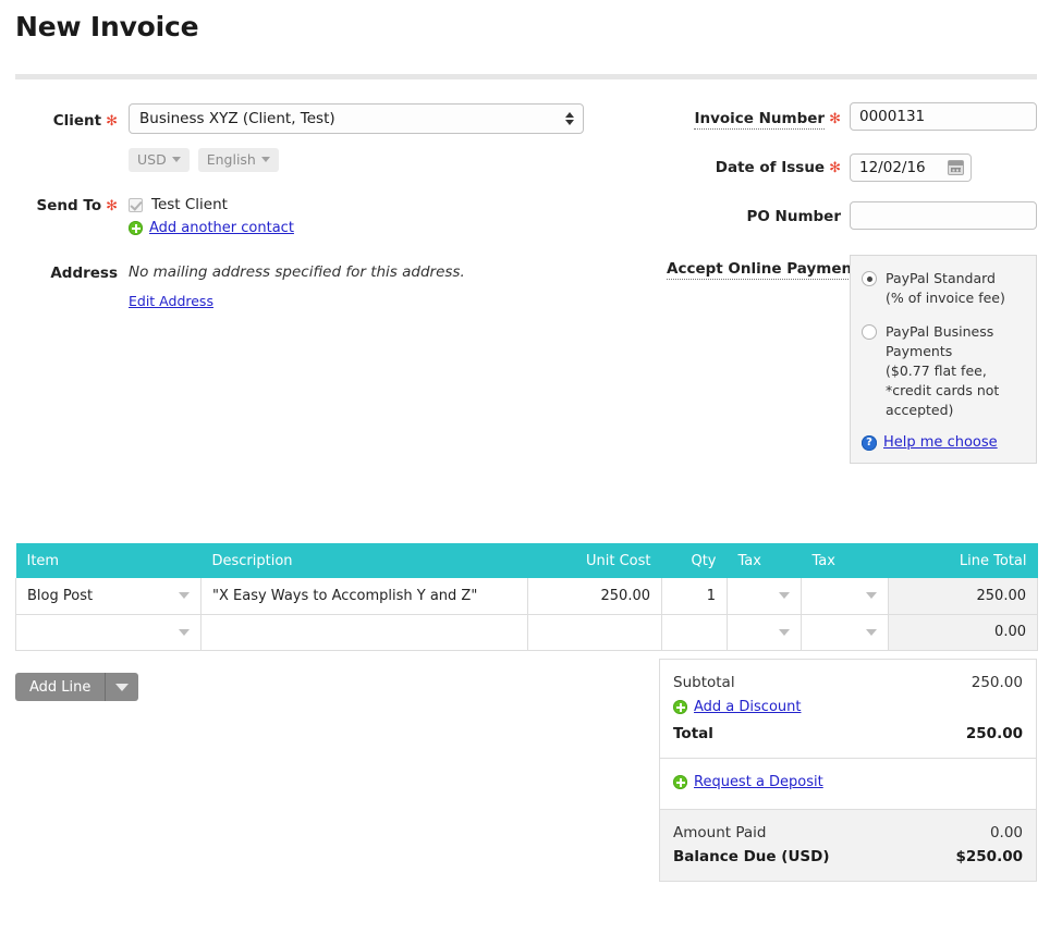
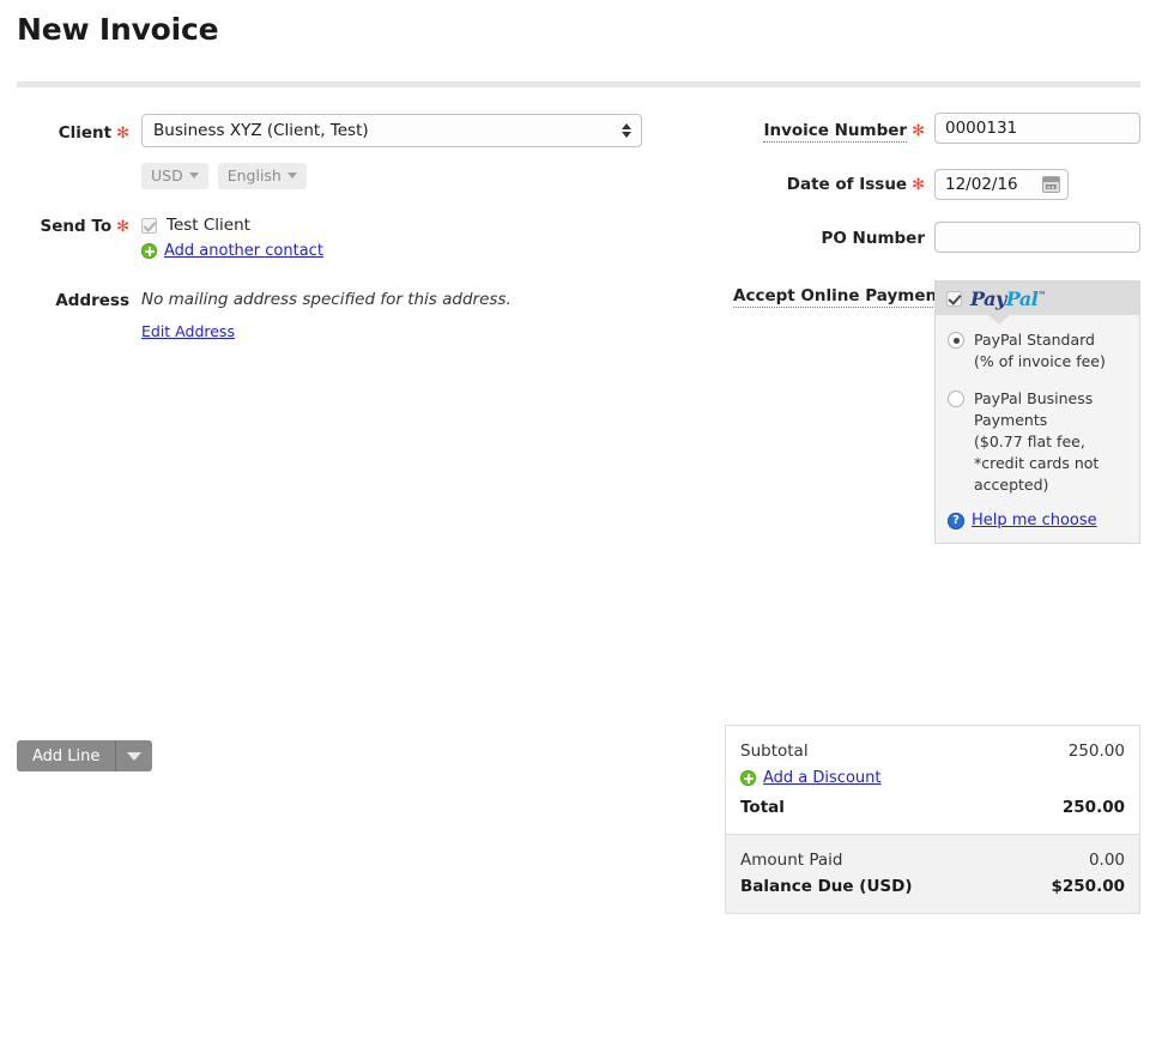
  New Invoice
  Client ✻
  Business XYZ (Client, Test)
  USD
  English
  Send To ✻
  Test Client
  Add another contact
  Address
  No mailing address specified for this address.
  Edit Address
  Invoice Number ✻
  0000131
  Date of Issue ✻
  12/02/16
  PO Number
  Accept Online Paymen
+ PayPal™
  PayPal Standard
  (% of invoice fee)
  PayPal Business Payments
  ($0.77 flat fee, *credit cards not accepted)
  ?
  Help me choose
- Item	Description	Unit Cost	Qty	Tax	Tax	Line Total
- Blog Post	"X Easy Ways to Accomplish Y and Z"	250.00	1			250.00
- 						0.00
  Add Line
  Subtotal
  250.00
  Add a Discount
  Total
  250.00
- Request a Deposit
  Amount Paid
  0.00
  Balance Due (USD)
  $250.00
